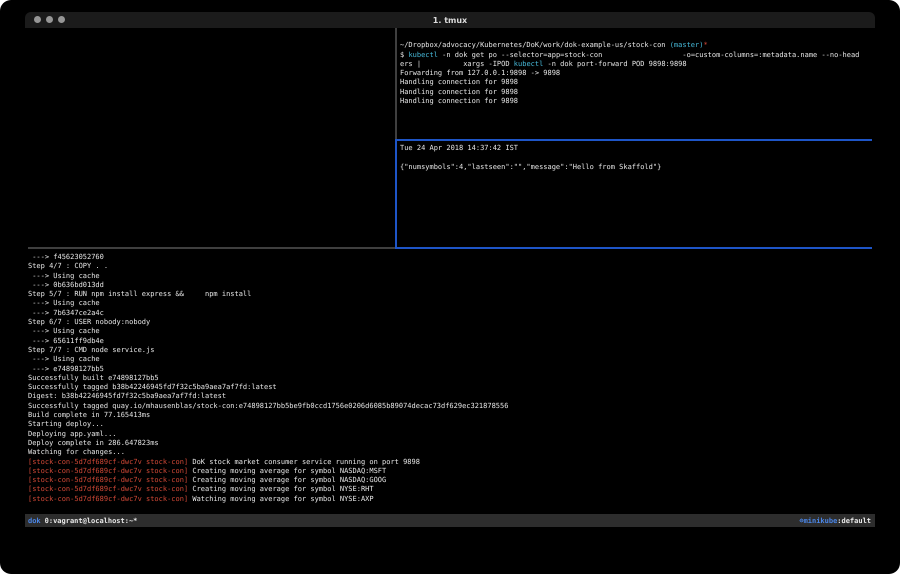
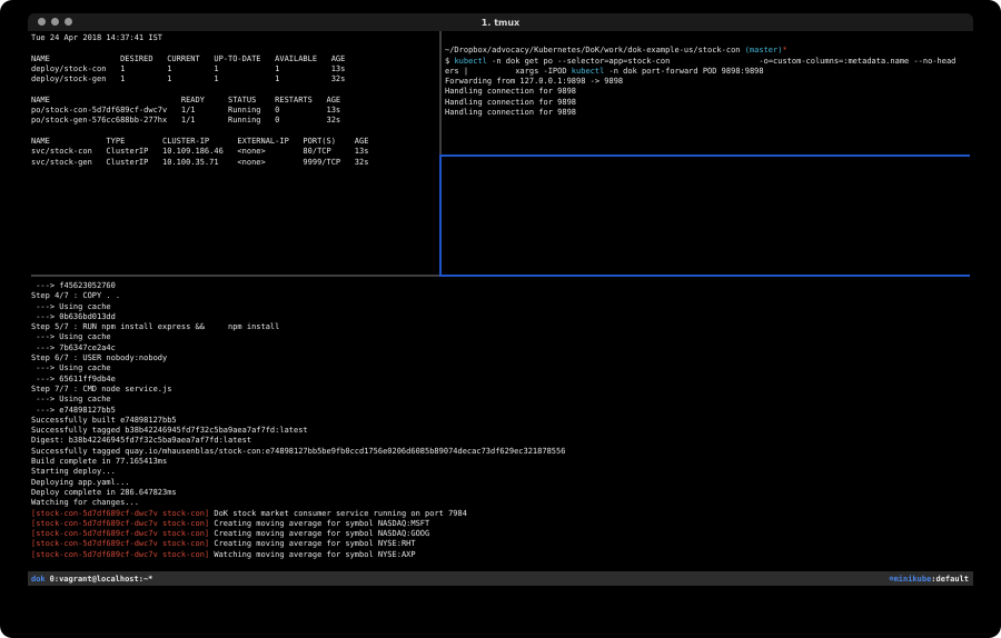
  1. tmux
+ Tue 24 Apr 2018 14:37:41 IST
+ NAME DESIRED CURRENT UP-TO-DATE AVAILABLE AGE
+ deploy/stock-con 1 1 1 1 13s
+ deploy/stock-gen 1 1 1 1 32s
+ NAME READY STATUS RESTARTS AGE
+ po/stock-con-5d7df689cf-dwc7v 1/1 Running 0 13s
+ po/stock-gen-576cc688bb-277hx 1/1 Running 0 32s
+ NAME TYPE CLUSTER-IP EXTERNAL-IP PORT(S) AGE
+ svc/stock-con ClusterIP 10.109.186.46 <none> 80/TCP 13s
+ svc/stock-gen ClusterIP 10.100.35.71 <none> 9999/TCP 32s
  ~/Dropbox/advocacy/Kubernetes/DoK/work/dok-example-us/stock-con (master)*
  $ kubectl -n dok get po --selector=app=stock-con -o=custom-columns=:metadata.name --no-head
  ers | xargs -IPOD kubectl -n dok port-forward POD 9898:9898
  Forwarding from 127.0.0.1:9898 -> 9898
  Handling connection for 9898
  Handling connection for 9898
  Handling connection for 9898
- Tue 24 Apr 2018 14:37:42 IST
- {"numsymbols":4,"lastseen":"","message":"Hello from Skaffold"}
  ---> f45623052760
  Step 4/7 : COPY . .
  ---> Using cache
  ---> 0b636bd013dd
  Step 5/7 : RUN npm install express && npm install
  ---> Using cache
  ---> 7b6347ce2a4c
  Step 6/7 : USER nobody:nobody
  ---> Using cache
  ---> 65611ff9db4e
  Step 7/7 : CMD node service.js
  ---> Using cache
  ---> e74898127bb5
  Successfully built e74898127bb5
  Successfully tagged b38b42246945fd7f32c5ba9aea7af7fd:latest
  Digest: b38b42246945fd7f32c5ba9aea7af7fd:latest
  Successfully tagged quay.io/mhausenblas/stock-con:e74898127bb5be9fb0ccd1756e0206d6085b89074decac73df629ec321878556
  Build complete in 77.165413ms
  Starting deploy...
  Deploying app.yaml...
  Deploy complete in 286.647823ms
  Watching for changes...
- [stock-con-5d7df689cf-dwc7v stock-con] DoK stock market consumer service running on port 9898
+ [stock-con-5d7df689cf-dwc7v stock-con] DoK stock market consumer service running on port 7984
  [stock-con-5d7df689cf-dwc7v stock-con] Creating moving average for symbol NASDAQ:MSFT
  [stock-con-5d7df689cf-dwc7v stock-con] Creating moving average for symbol NASDAQ:GOOG
  [stock-con-5d7df689cf-dwc7v stock-con] Creating moving average for symbol NYSE:RHT
  [stock-con-5d7df689cf-dwc7v stock-con] Watching moving average for symbol NYSE:AXP
  dok
  0:vagrant@localhost:~*
  ☸minikube:default
